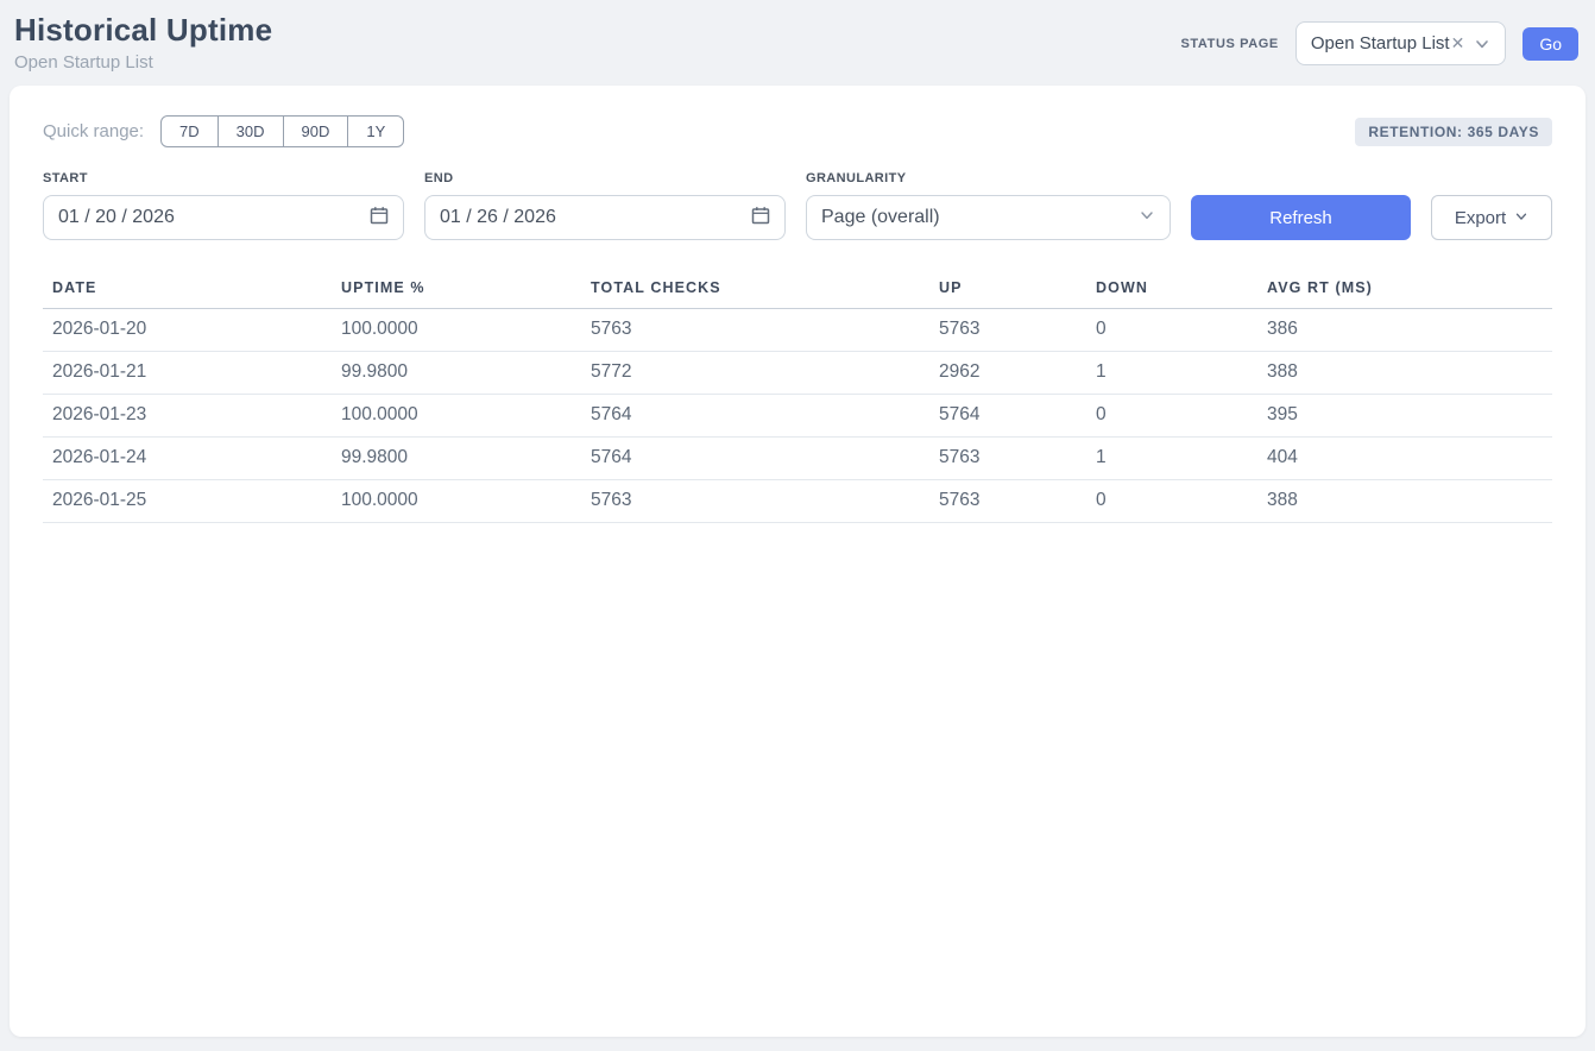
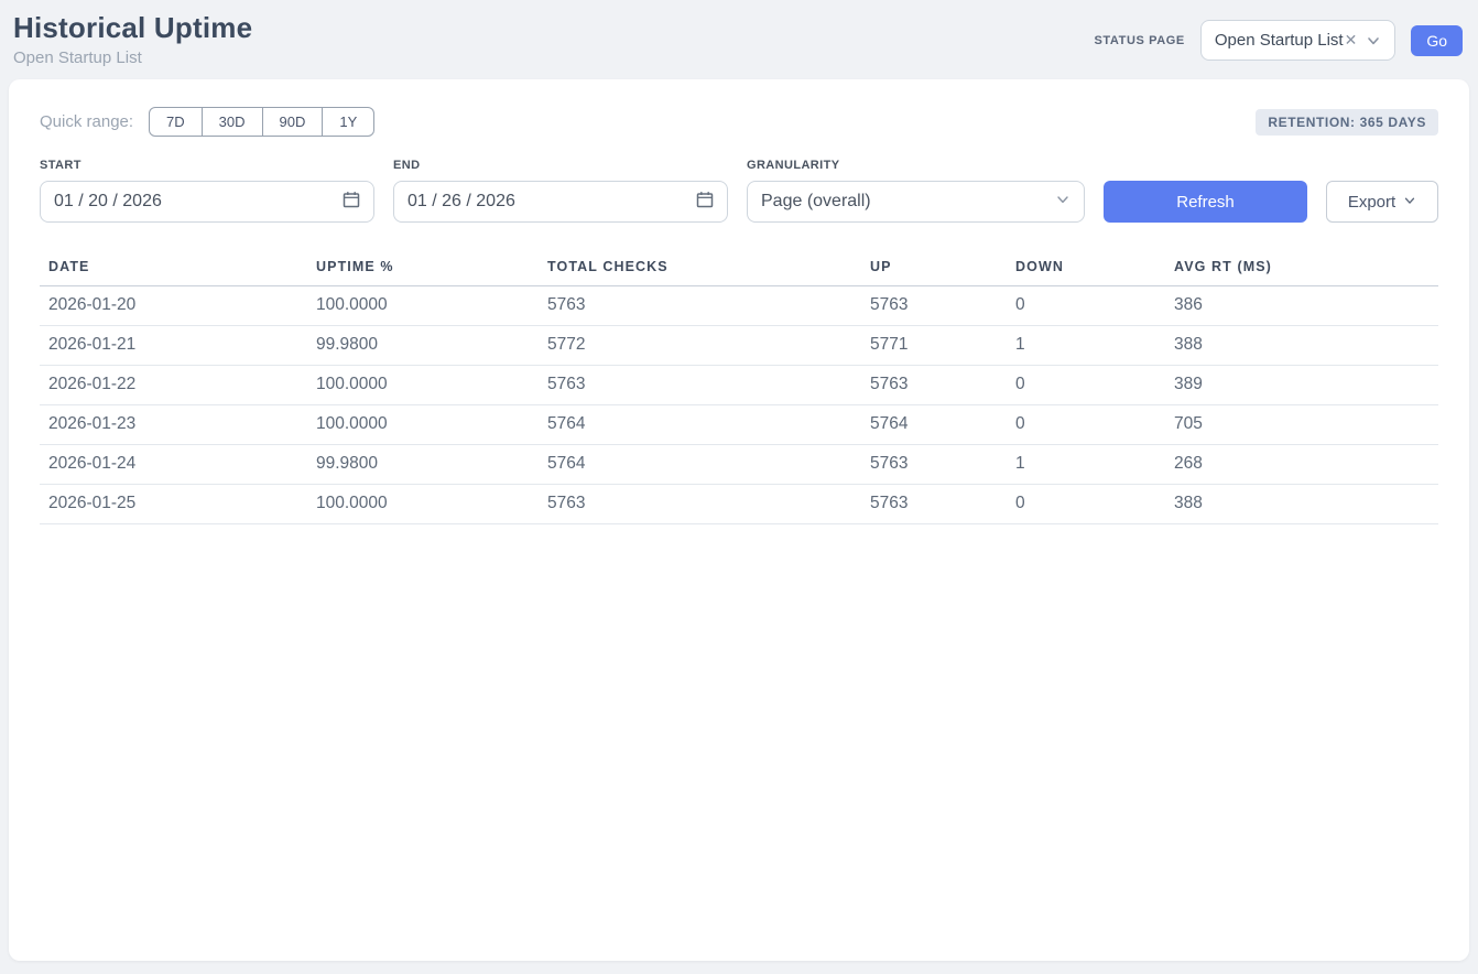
  Historical Uptime
  Open Startup List
  STATUS PAGE
  Open Startup List
  ✕
  Go
  Quick range:
  7D
  30D
  90D
  1Y
  RETENTION: 365 DAYS
  START
  01 / 20 / 2026
  END
  01 / 26 / 2026
  GRANULARITY
  Page (overall)
  Refresh
  Export
  DATE	UPTIME %	TOTAL CHECKS	UP	DOWN	AVG RT (MS)
  2026-01-20	100.0000	5763	5763	0	386
- 2026-01-21	99.9800	5772	2962	1	388
+ 2026-01-21	99.9800	5772	5771	1	388
+ 2026-01-22	100.0000	5763	5763	0	389
- 2026-01-23	100.0000	5764	5764	0	395
+ 2026-01-23	100.0000	5764	5764	0	705
- 2026-01-24	99.9800	5764	5763	1	404
+ 2026-01-24	99.9800	5764	5763	1	268
  2026-01-25	100.0000	5763	5763	0	388
